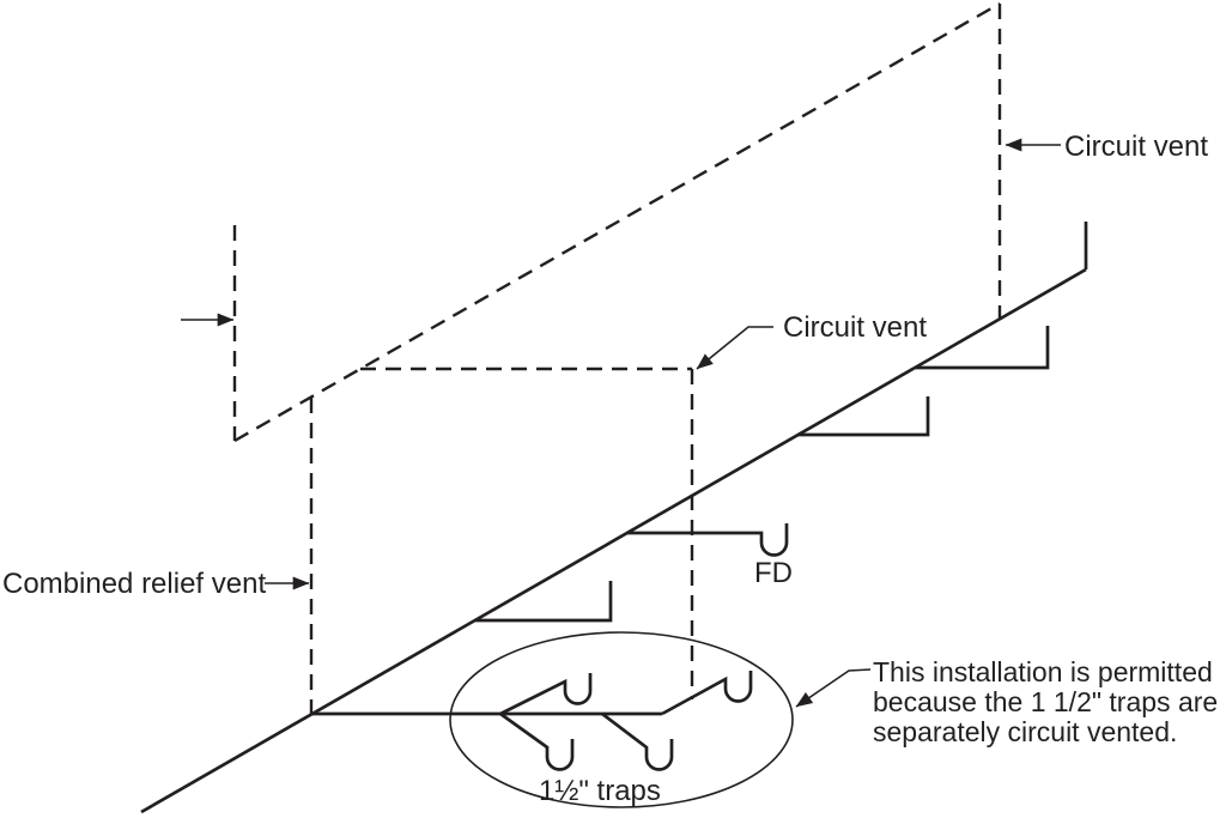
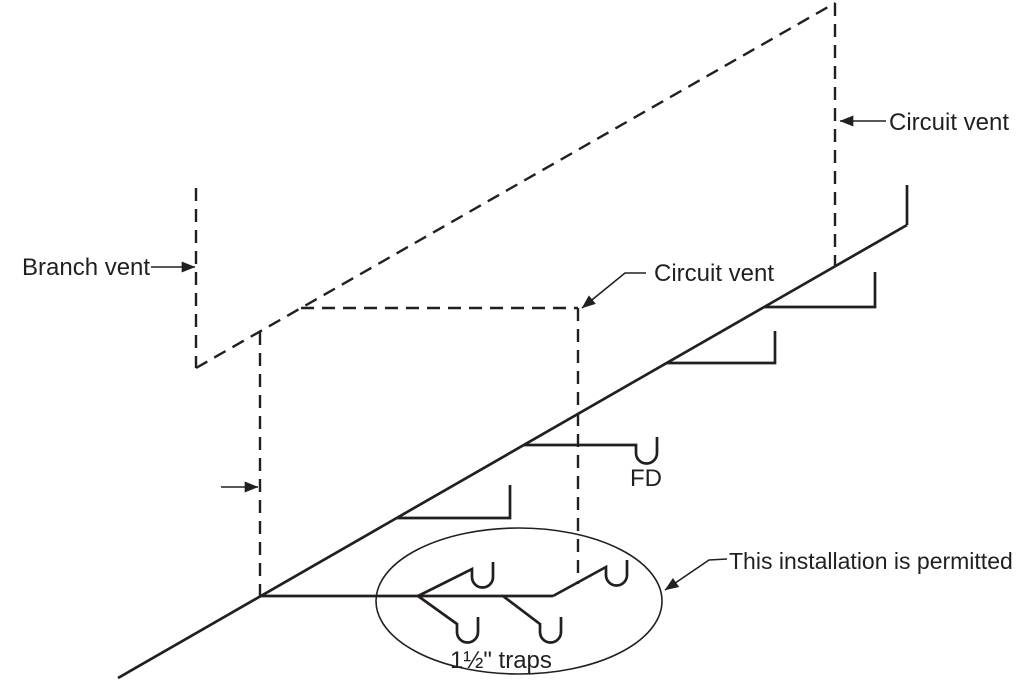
+ Branch vent
  Circuit vent
  Circuit vent
- Combined relief vent
  FD
  1½" traps
  This installation is permitted
- because the 1 1/2" traps are
- separately circuit vented.
